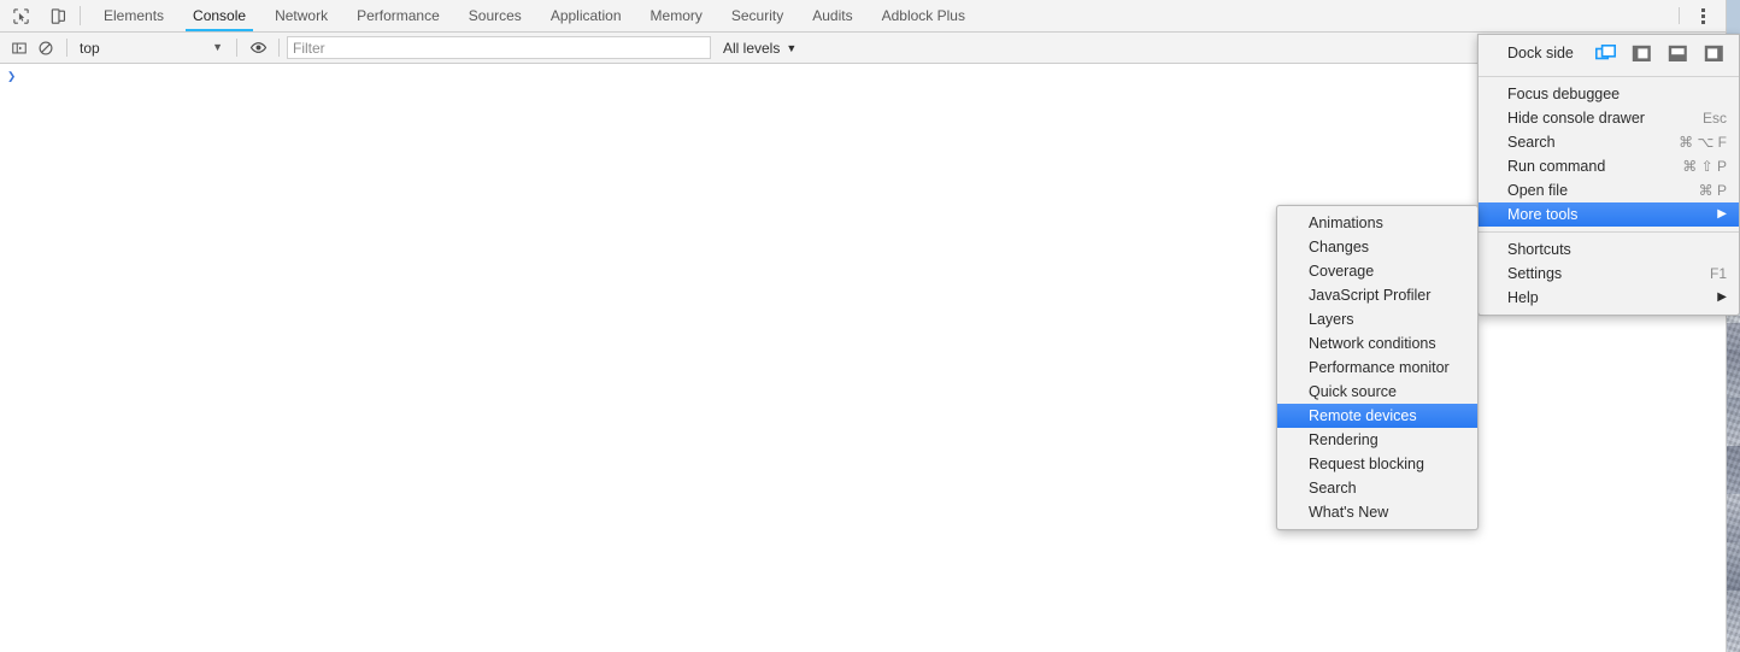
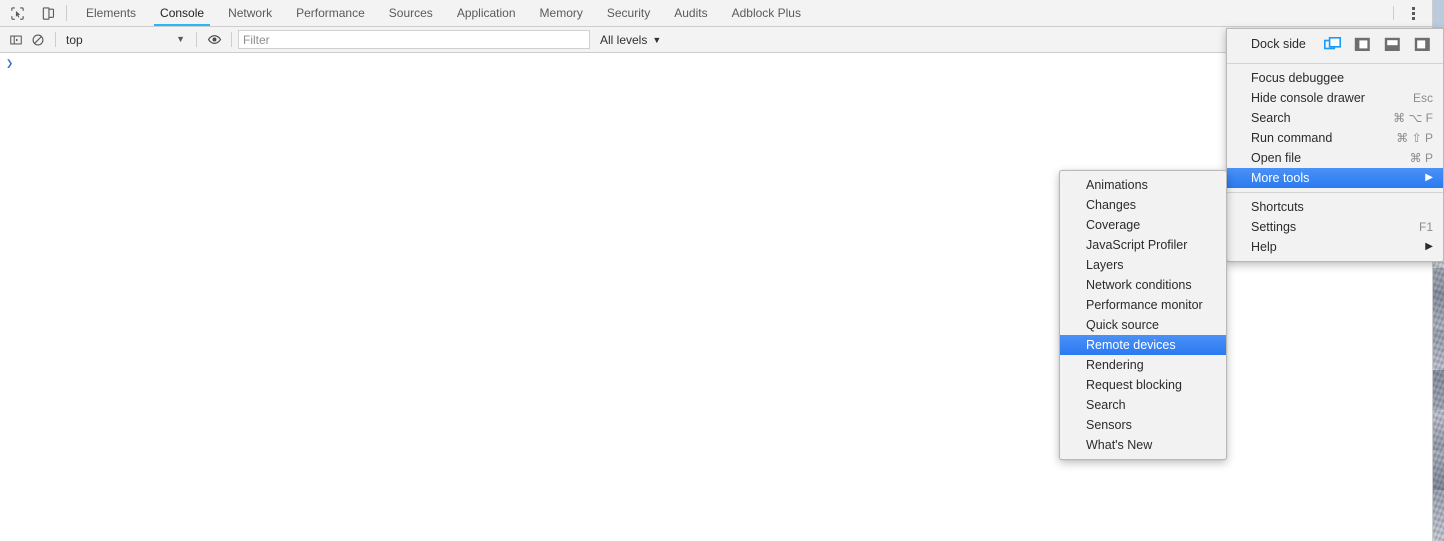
  Elements
  Console
  Network
  Performance
  Sources
  Application
  Memory
  Security
  Audits
  Adblock Plus
  top
  ▼
  Filter
  All levels
  ▼
  ❯
  Dock side
  Focus debuggee
  Hide console drawer
  Esc
  Search
  ⌘ ⌥ F
  Run command
  ⌘ ⇧ P
  Open file
  ⌘ P
  More tools
  ▶
  Shortcuts
  Settings
  F1
  Help
  ▶
  Animations
  Changes
  Coverage
  JavaScript Profiler
  Layers
  Network conditions
  Performance monitor
  Quick source
  Remote devices
  Rendering
  Request blocking
  Search
+ Sensors
  What's New
